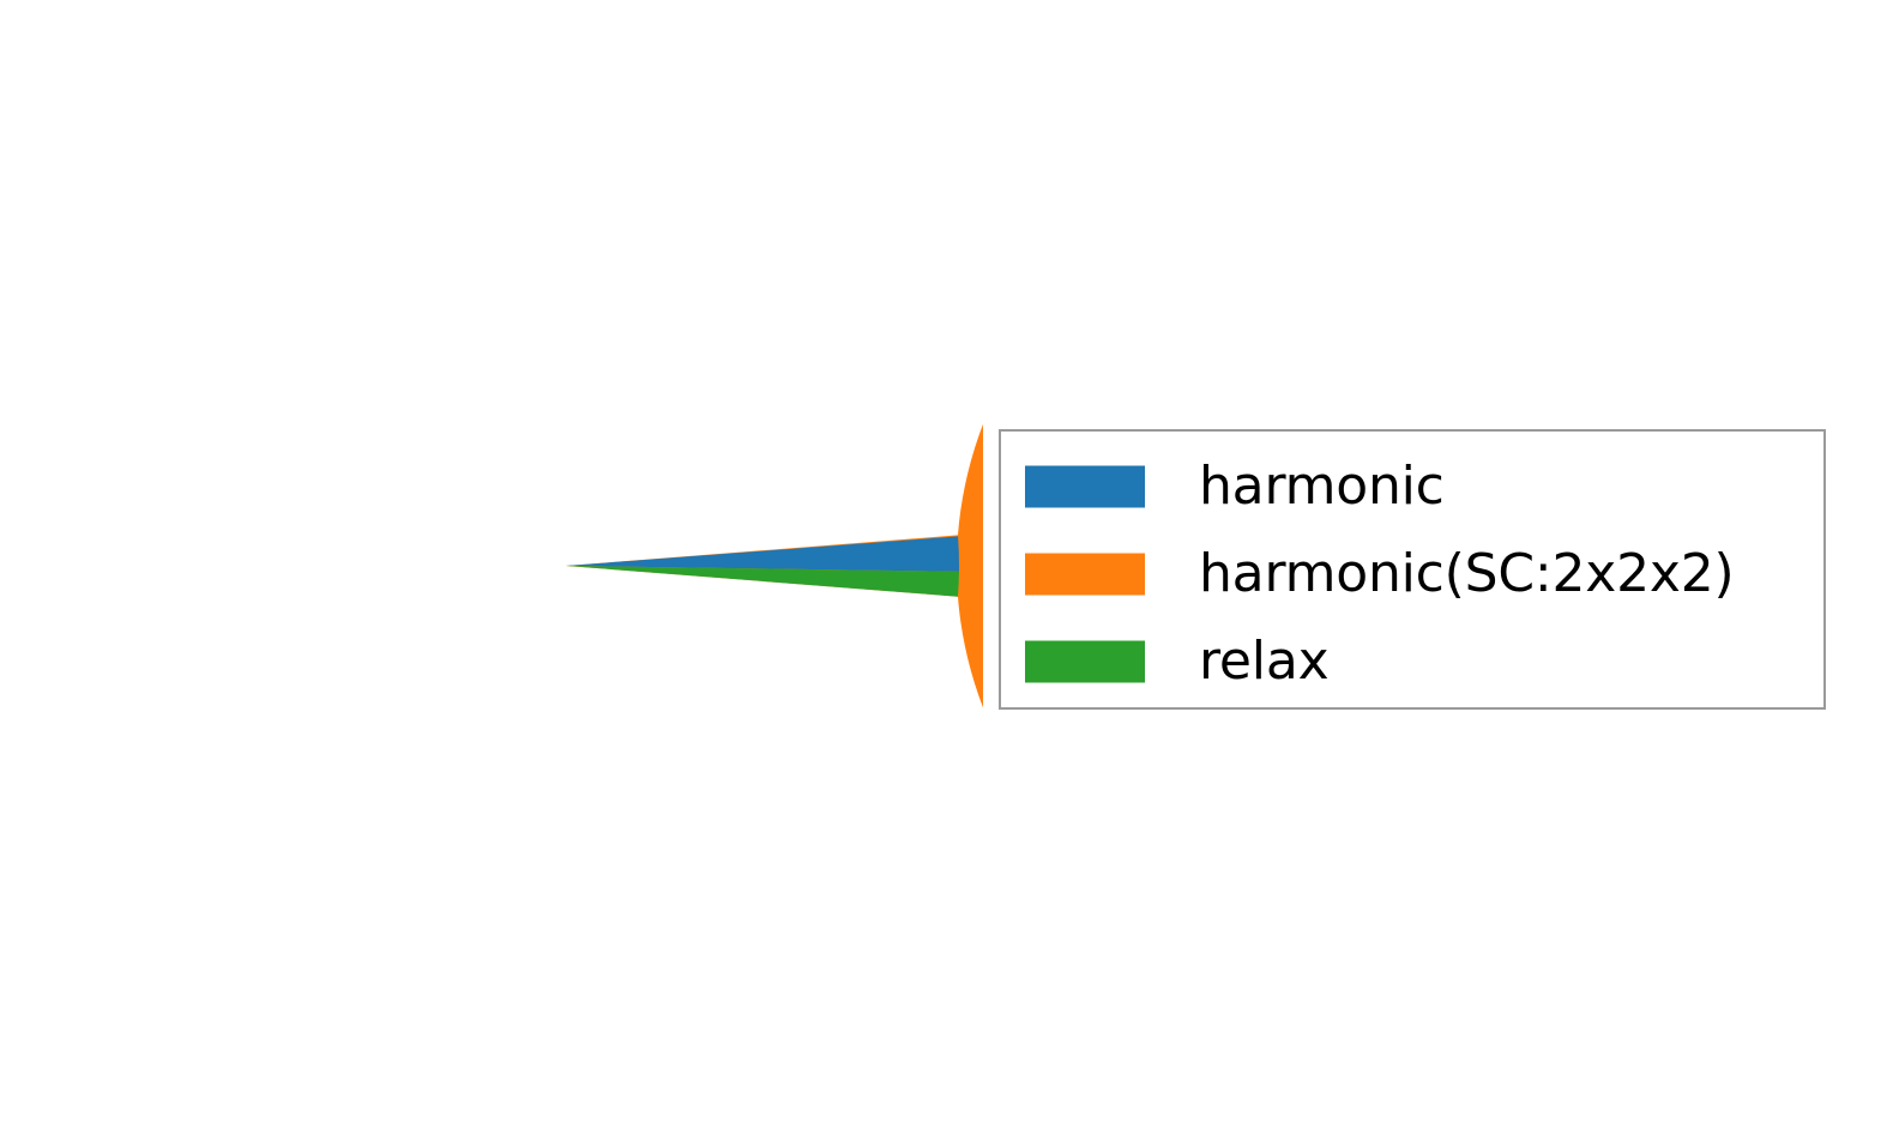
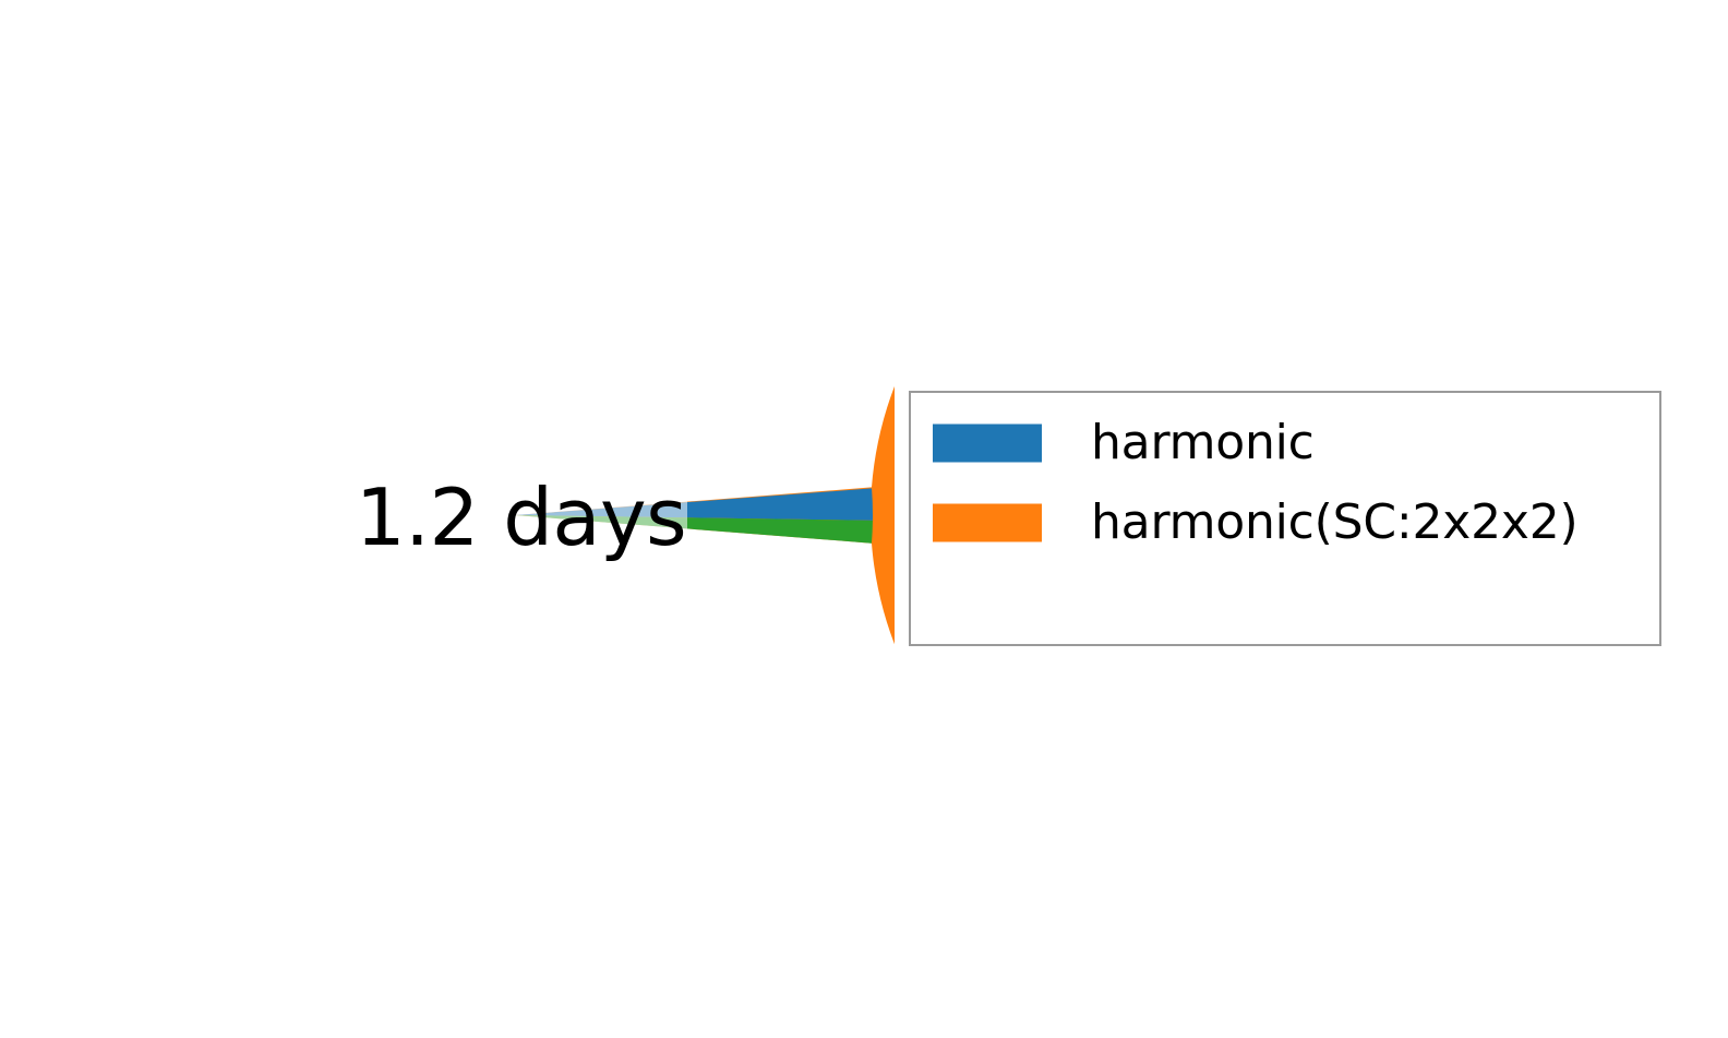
+ 1.2 days
  harmonic
  harmonic(SC:2x2x2)
- relax
